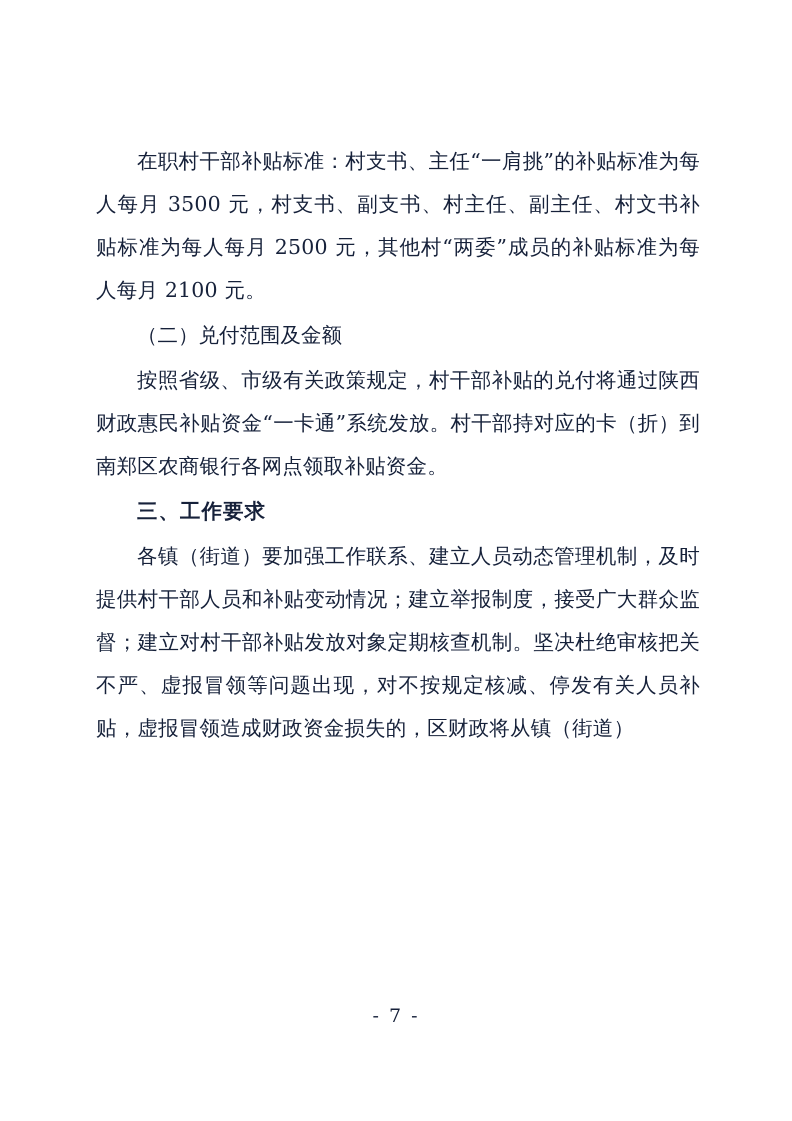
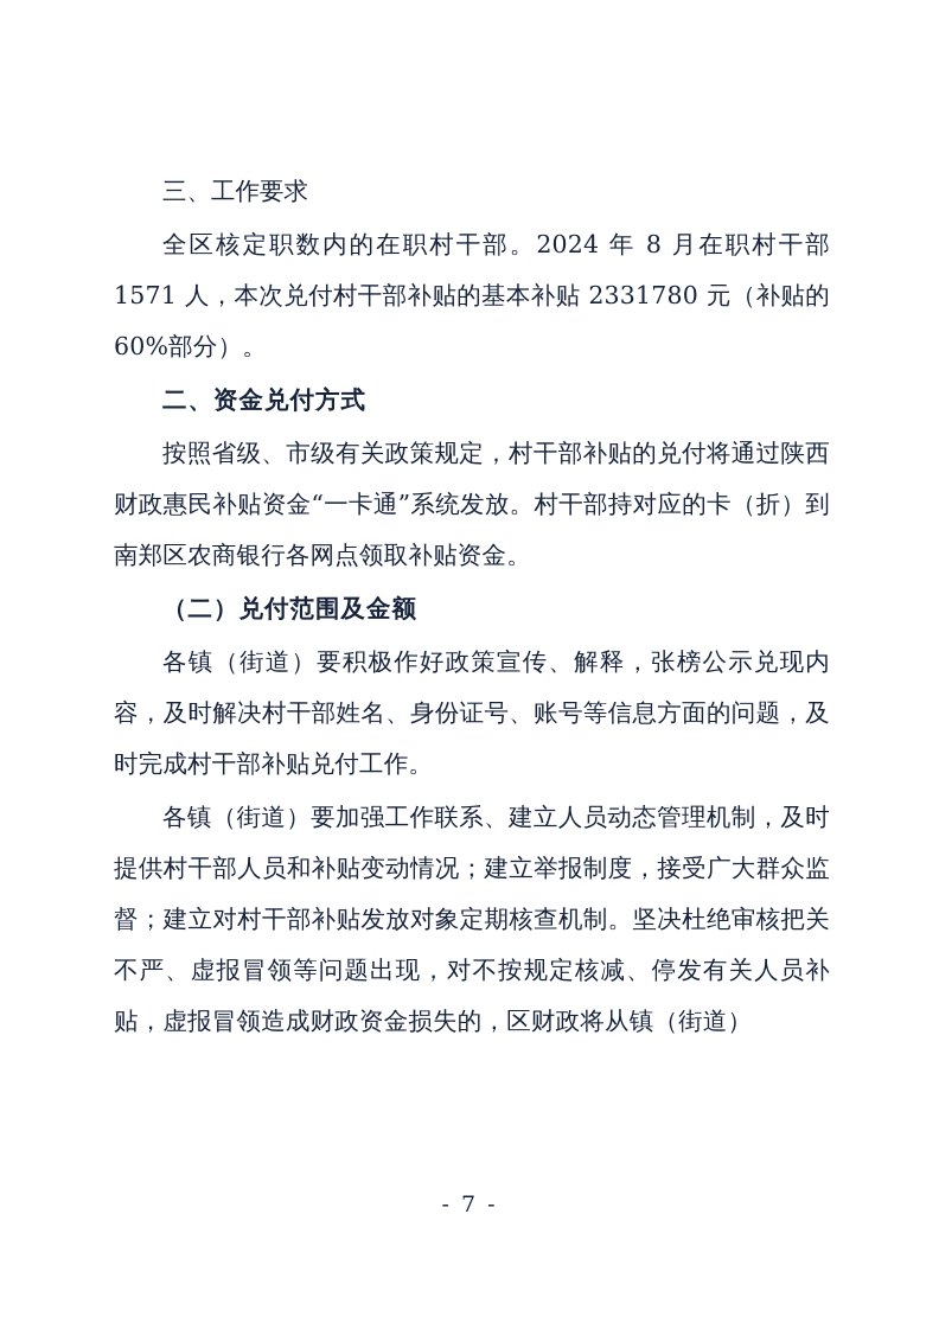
- 在职村干部补贴标准：村支书、主任“一肩挑”的补贴标准为每人每月 3500 元，村支书、副支书、村主任、副主任、村文书补贴标准为每人每月 2500 元，其他村“两委”成员的补贴标准为每人每月 2100 元。
- （二）兑付范围及金额
+ 三、工作要求
+ 全区核定职数内的在职村干部。2024 年 8 月在职村干部 1571 人，本次兑付村干部补贴的基本补贴 2331780 元（补贴的 60%部分）。
+ 二、资金兑付方式
  按照省级、市级有关政策规定，村干部补贴的兑付将通过陕西财政惠民补贴资金“一卡通”系统发放。村干部持对应的卡（折）到南郑区农商银行各网点领取补贴资金。
- 三、工作要求
+ （二）兑付范围及金额
+ 各镇（街道）要积极作好政策宣传、解释，张榜公示兑现内容，及时解决村干部姓名、身份证号、账号等信息方面的问题，及时完成村干部补贴兑付工作。
  各镇（街道）要加强工作联系、建立人员动态管理机制，及时提供村干部人员和补贴变动情况；建立举报制度，接受广大群众监督；建立对村干部补贴发放对象定期核查机制。坚决杜绝审核把关不严、虚报冒领等问题出现，对不按规定核减、停发有关人员补贴，虚报冒领造成财政资金损失的，区财政将从镇（街道）
  - 7 -
